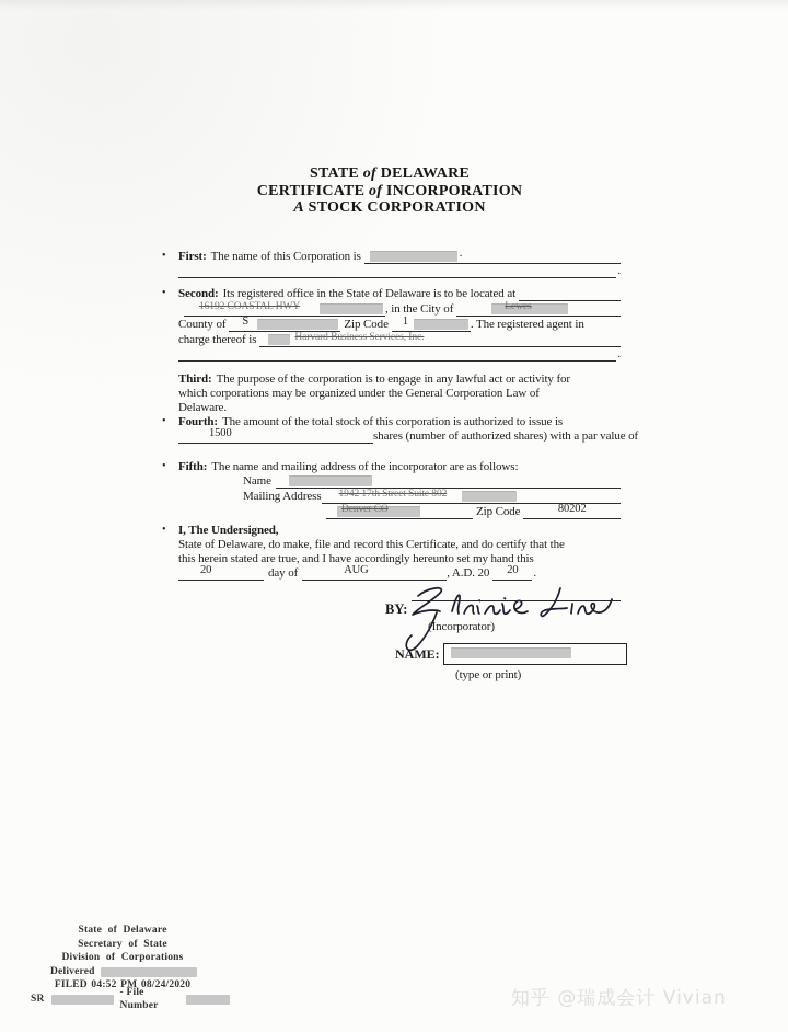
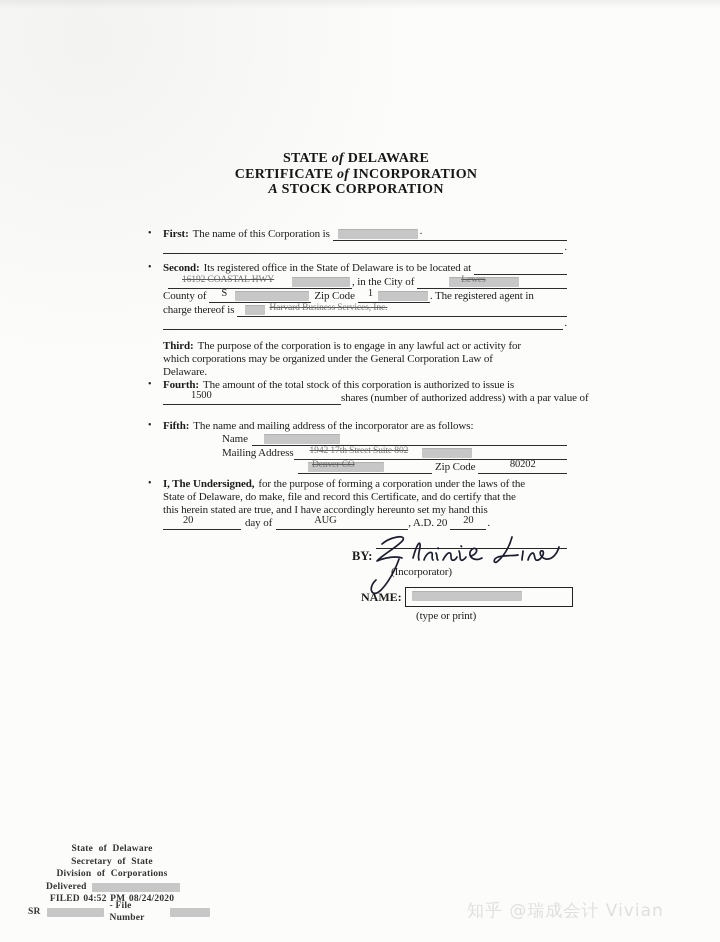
  STATE of DELAWARE
  CERTIFICATE of INCORPORATION
  A STOCK CORPORATION
  •
  First:
  The name of this Corporation is
  .
  .
  •
  Second:
  Its registered office in the State of Delaware is to be located at
  16192 COASTAL HWY
  , in the City of
  Lewes
  County of
  S
  Zip Code
  1
  . The registered agent in
  charge thereof is
  Harvard Business Services, Inc.
  .
  Third:
  The purpose of the corporation is to engage in any lawful act or activity for
  which corporations may be organized under the General Corporation Law of
  Delaware.
  •
  Fourth:
  The amount of the total stock of this corporation is authorized to issue is
  1500
- shares (number of authorized shares) with a par value of
+ shares (number of authorized address) with a par value of
  •
  Fifth:
  The name and mailing address of the incorporator are as follows:
  Name
  Mailing Address
  1942 17th Street Suite 802
  Denver CO
  Zip Code
  80202
  •
  I, The Undersigned,
+ for the purpose of forming a corporation under the laws of the
  State of Delaware, do make, file and record this Certificate, and do certify that the
  this herein stated are true, and I have accordingly hereunto set my hand this
  20
  day of
  AUG
  , A.D. 20
  20
  .
  BY:
  (Incorporator)
  NAME:
  (type or print)
  State of Delaware
  Secretary of State
  Division of Corporations
  Delivered
  FILED 04:52 PM 08/24/2020
  SR
  - File Number
  知乎 @瑞成会计 Vivian
